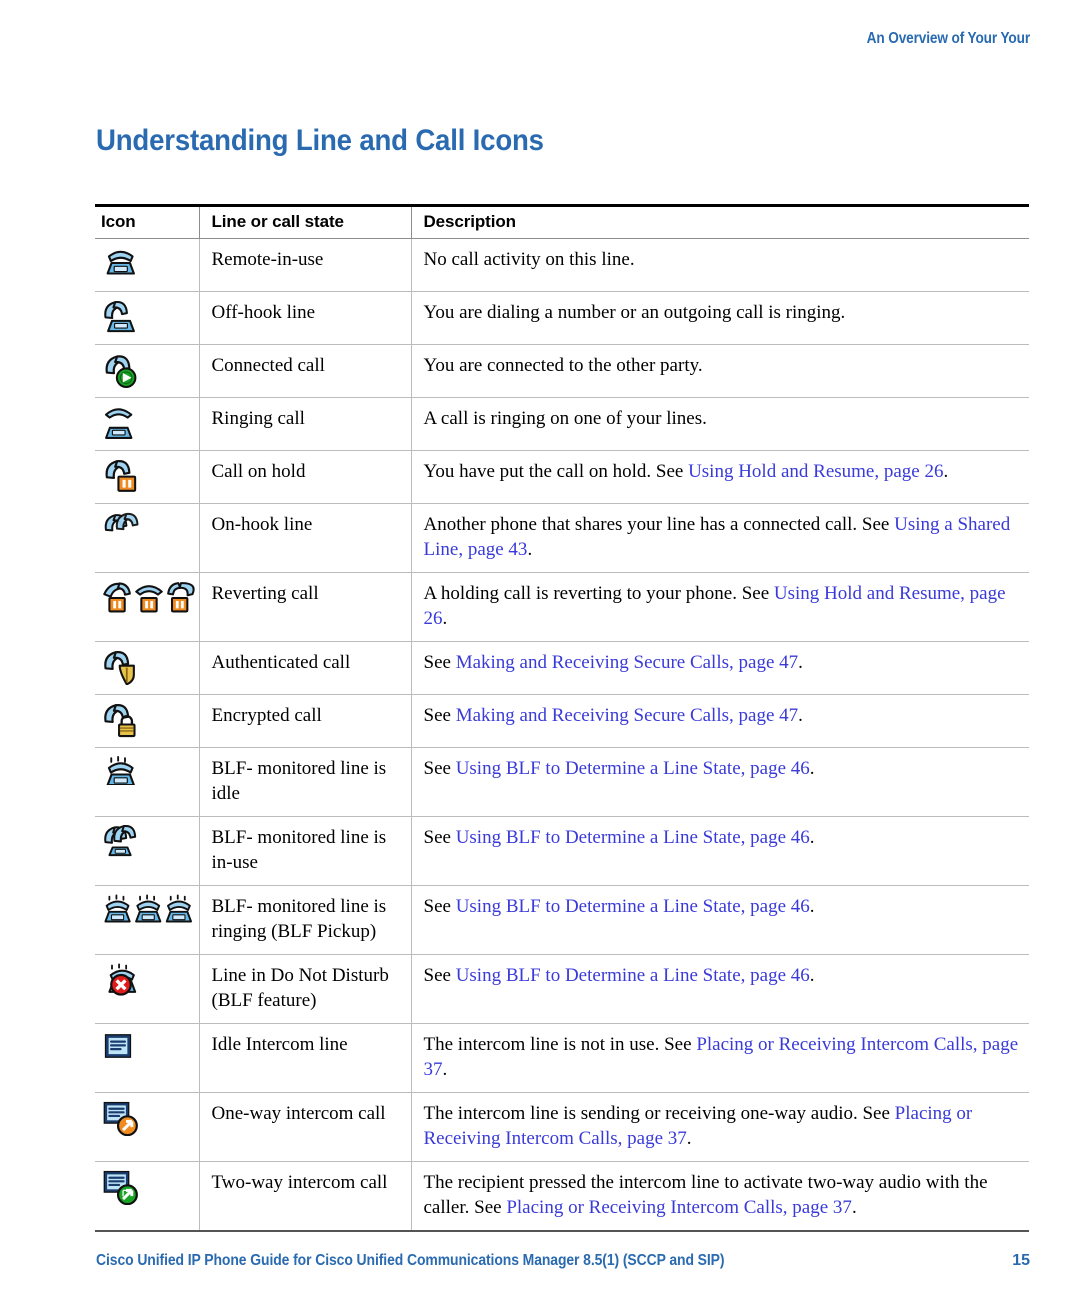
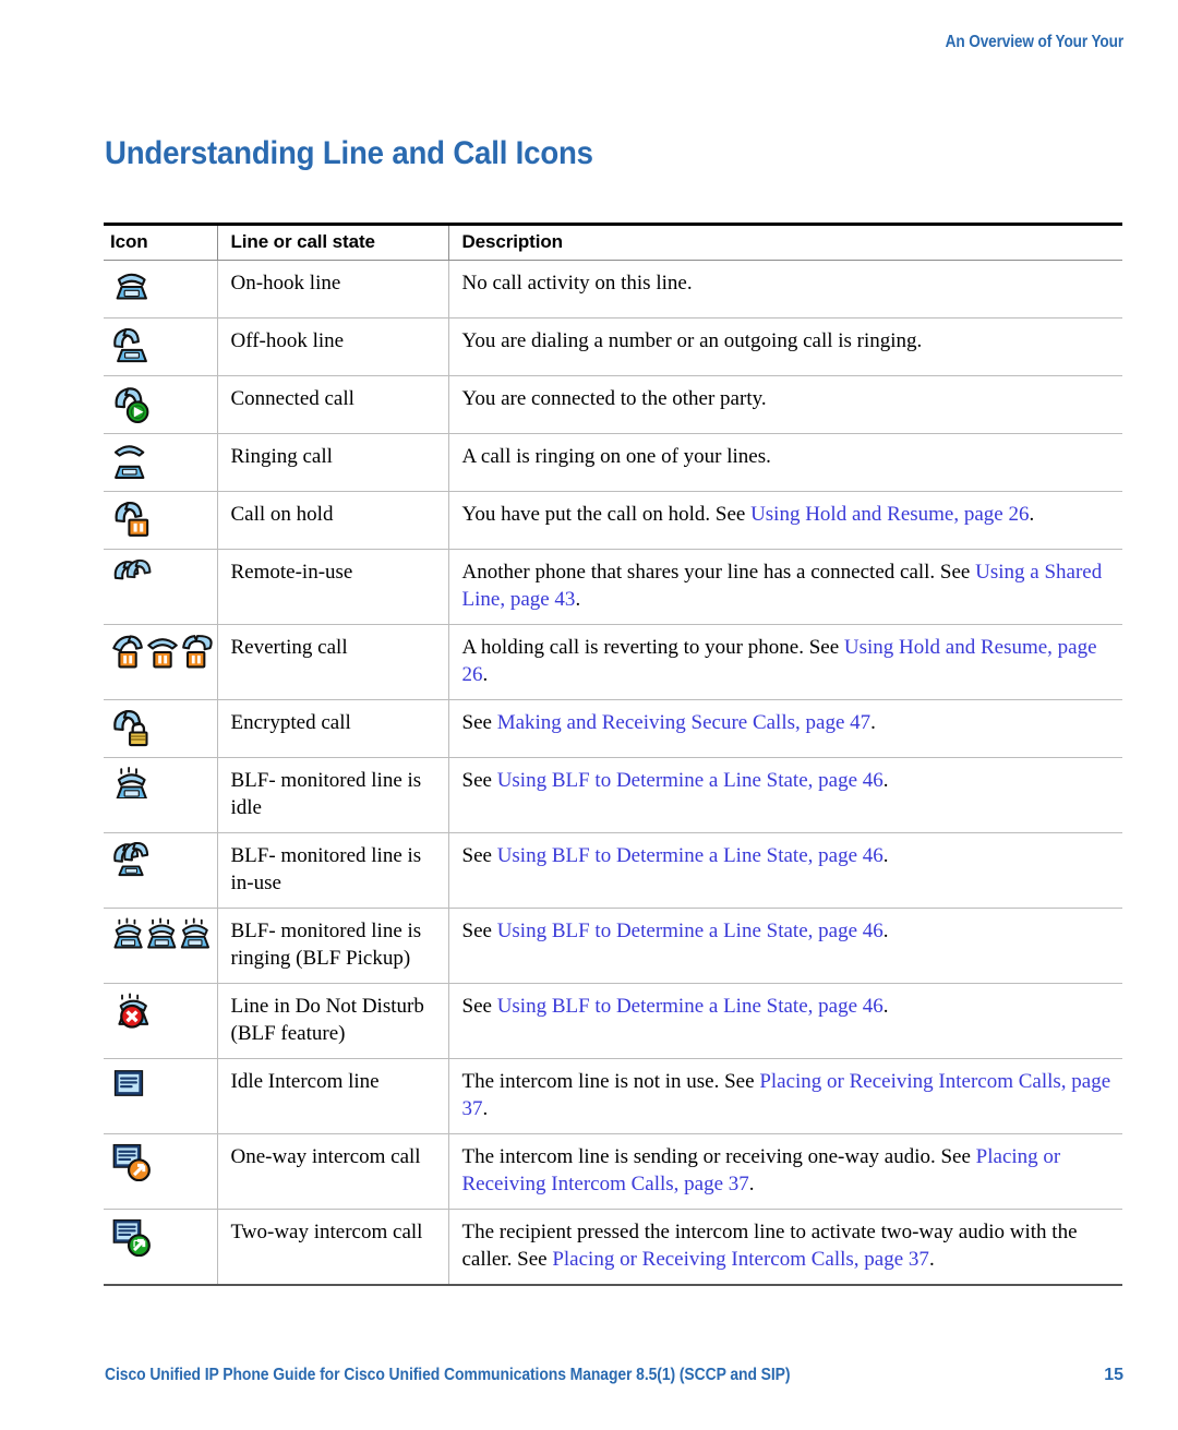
  An Overview of Your Your
  Understanding Line and Call Icons
  Icon	Line or call state	Description
- 	Remote-in-use	No call activity on this line.
+ 	On-hook line	No call activity on this line.
  	Off-hook line	You are dialing a number or an outgoing call is ringing.
  	Connected call	You are connected to the other party.
  	Ringing call	A call is ringing on one of your lines.
  	Call on hold	You have put the call on hold. See Using Hold and Resume, page 26.
- 	On-hook line	Another phone that shares your line has a connected call. See Using a Shared Line, page 43.
+ 	Remote-in-use	Another phone that shares your line has a connected call. See Using a Shared Line, page 43.
  	Reverting call	A holding call is reverting to your phone. See Using Hold and Resume, page 26.
- 	Authenticated call	See Making and Receiving Secure Calls, page 47.
  	Encrypted call	See Making and Receiving Secure Calls, page 47.
  	BLF- monitored line is idle	See Using BLF to Determine a Line State, page 46.
  	BLF- monitored line is in-use	See Using BLF to Determine a Line State, page 46.
  	BLF- monitored line is ringing (BLF Pickup)	See Using BLF to Determine a Line State, page 46.
  	Line in Do Not Disturb (BLF feature)	See Using BLF to Determine a Line State, page 46.
  	Idle Intercom line	The intercom line is not in use. See Placing or Receiving Intercom Calls, page 37.
  	One-way intercom call	The intercom line is sending or receiving one-way audio. See Placing or Receiving Intercom Calls, page 37.
  	Two-way intercom call	The recipient pressed the intercom line to activate two-way audio with the caller. See Placing or Receiving Intercom Calls, page 37.
  Cisco Unified IP Phone Guide for Cisco Unified Communications Manager 8.5(1) (SCCP and SIP)
  15
